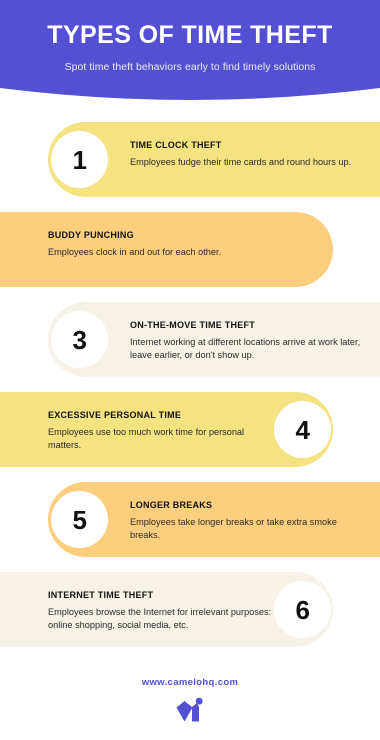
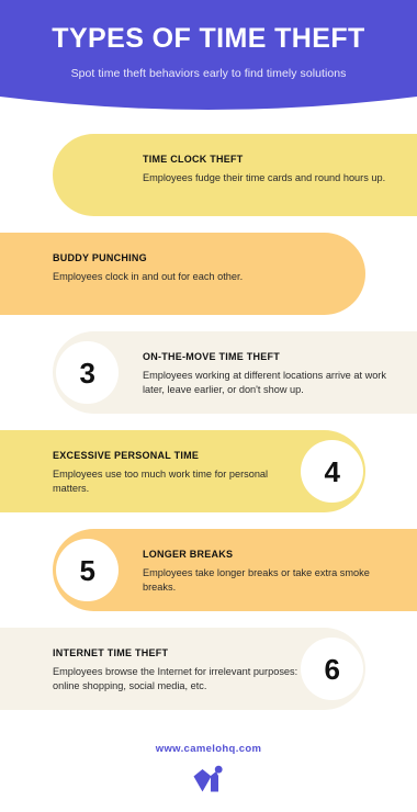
  TYPES OF TIME THEFT
  Spot time theft behaviors early to find timely solutions
- 1
  TIME CLOCK THEFT
  Employees fudge their time cards and round hours up.
  BUDDY PUNCHING
  Employees clock in and out for each other.
  3
  ON-THE-MOVE TIME THEFT
- Internet working at different locations arrive at work later, leave earlier, or don't show up.
+ Employees working at different locations arrive at work later, leave earlier, or don't show up.
  4
  EXCESSIVE PERSONAL TIME
  Employees use too much work time for personal matters.
  5
  LONGER BREAKS
  Employees take longer breaks or take extra smoke breaks.
  6
  INTERNET TIME THEFT
  Employees browse the Internet for irrelevant purposes: online shopping, social media, etc.
  www.camelohq.com
